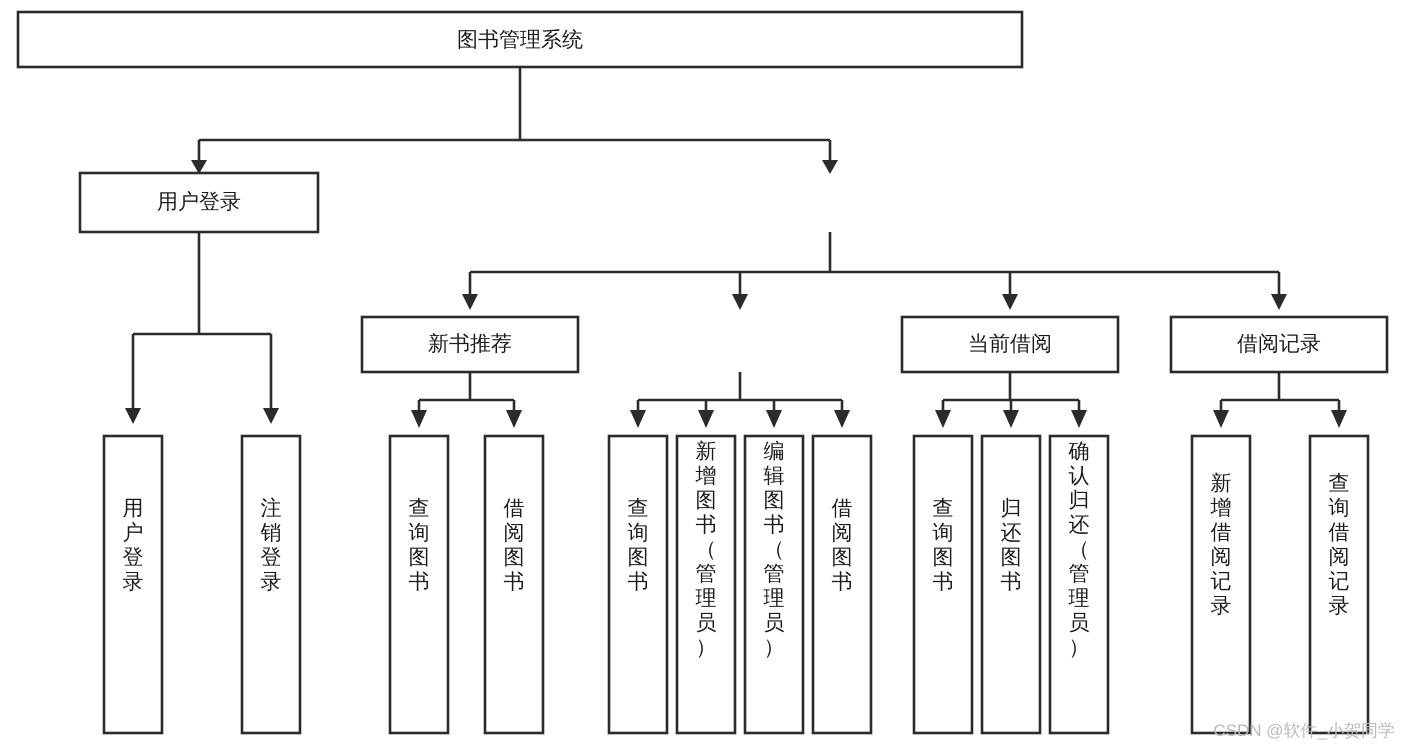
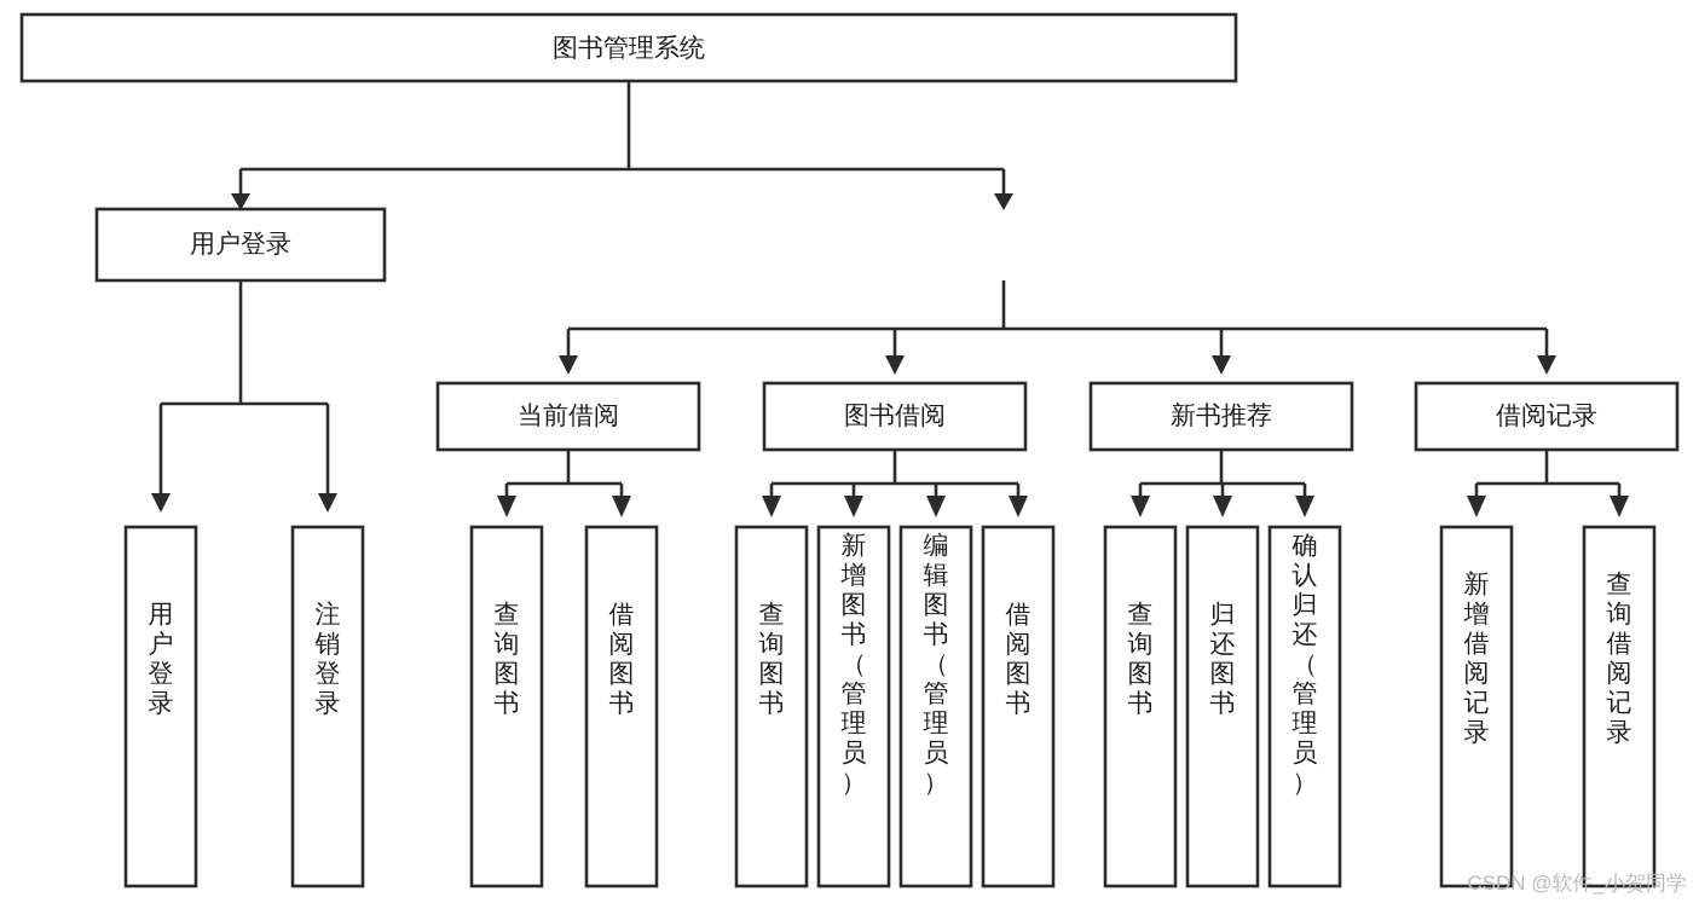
  图书管理系统
  用户登录
- 新书推荐
+ 当前借阅
+ 图书借阅
- 当前借阅
+ 新书推荐
  借阅记录
  用户登录
  注销登录
  查询图书
  借阅图书
  查询图书
  新增图书（管理员）
  编辑图书（管理员）
  借阅图书
  查询图书
  归还图书
  确认归还（管理员）
  新增借阅记录
  查询借阅记录
  CSDN @软件_小贺同学
